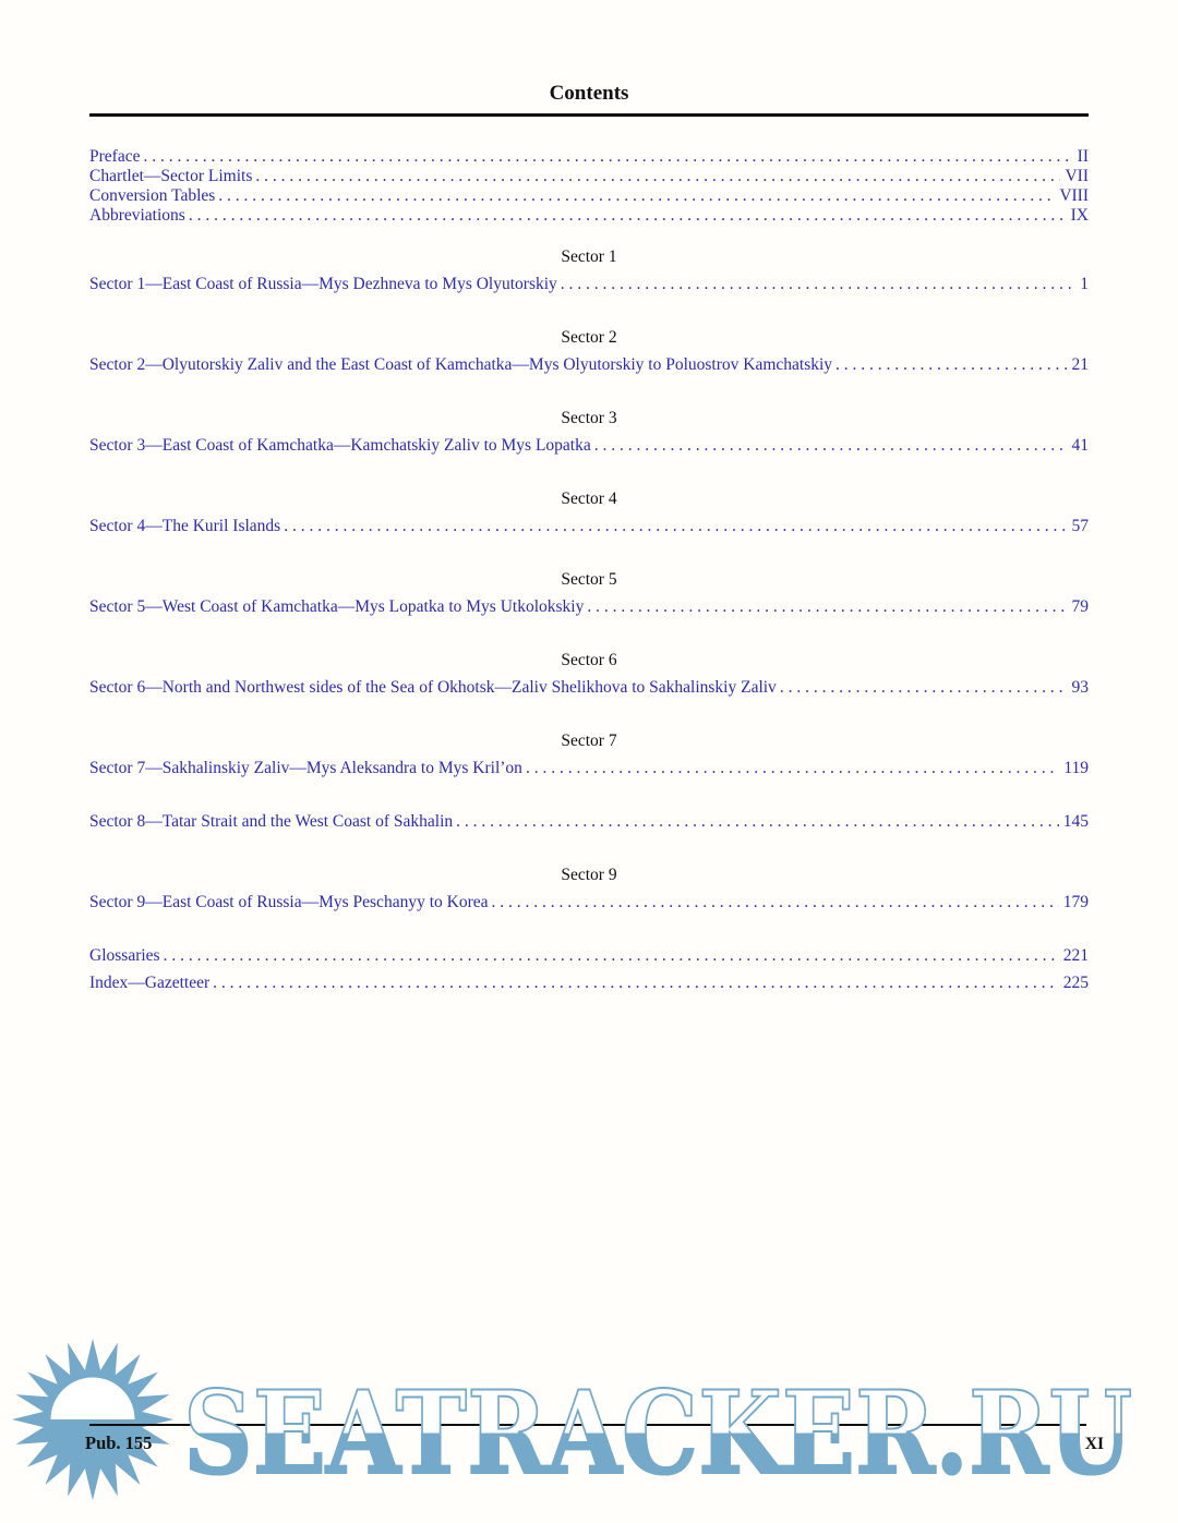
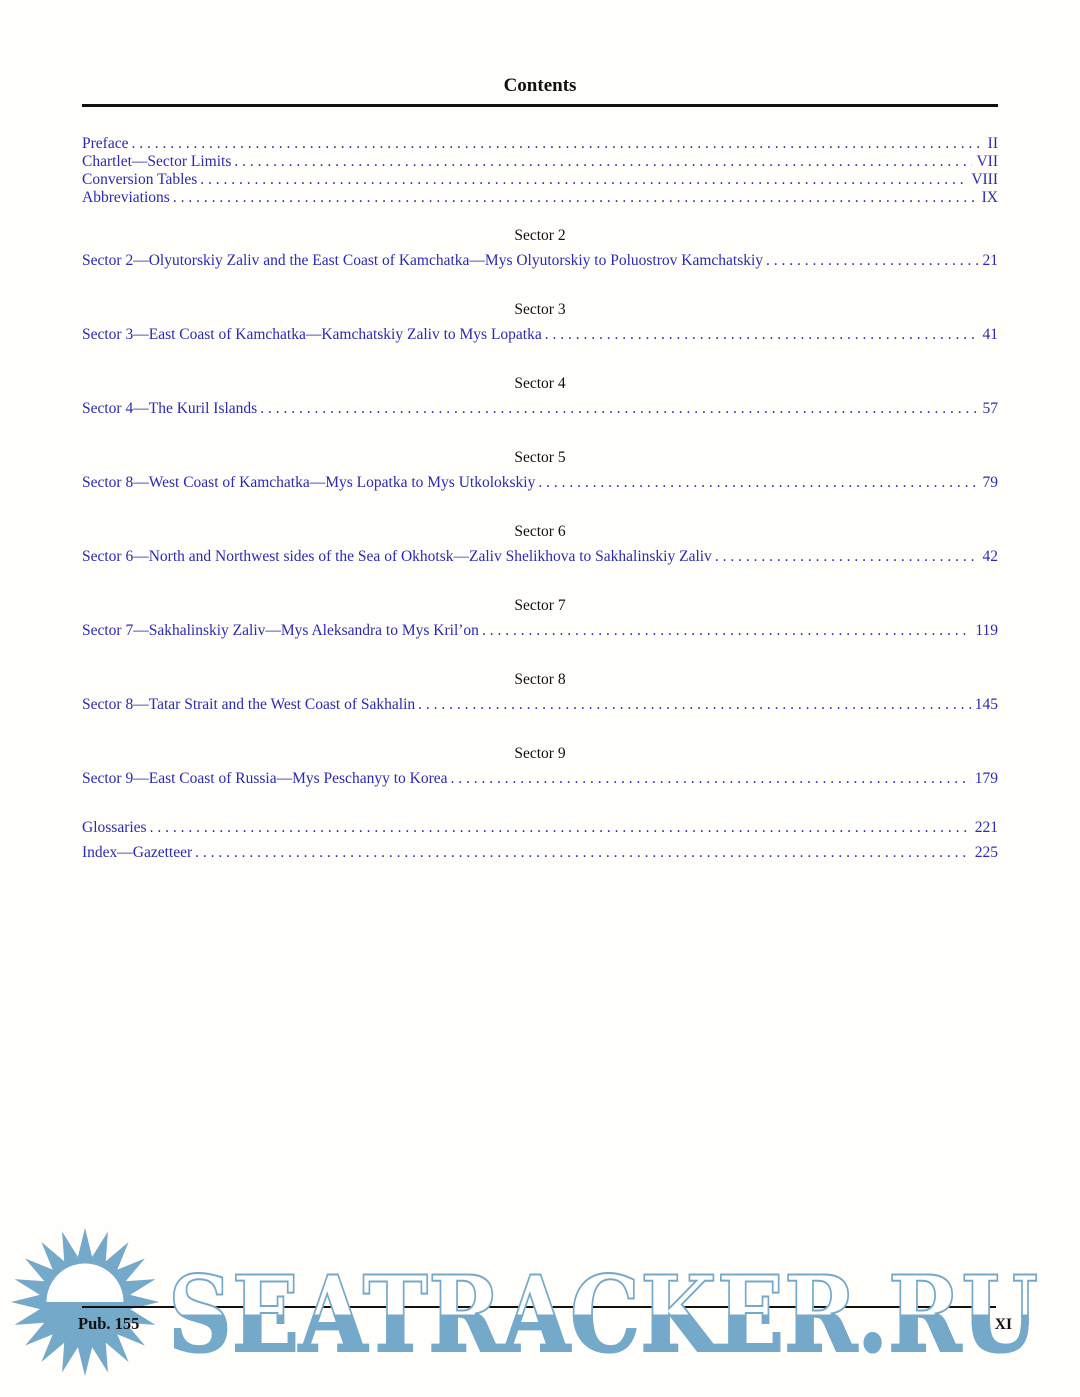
  Contents
  Preface
  II
  Chartlet—Sector Limits
  VII
  Conversion Tables
  VIII
  Abbreviations
  IX
- Sector 1
- Sector 1—East Coast of Russia—Mys Dezhneva to Mys Olyutorskiy
- 1
  Sector 2
  Sector 2—Olyutorskiy Zaliv and the East Coast of Kamchatka—Mys Olyutorskiy to Poluostrov Kamchatskiy
  21
  Sector 3
  Sector 3—East Coast of Kamchatka—Kamchatskiy Zaliv to Mys Lopatka
  41
  Sector 4
  Sector 4—The Kuril Islands
  57
  Sector 5
- Sector 5—West Coast of Kamchatka—Mys Lopatka to Mys Utkolokskiy
+ Sector 8—West Coast of Kamchatka—Mys Lopatka to Mys Utkolokskiy
  79
  Sector 6
  Sector 6—North and Northwest sides of the Sea of Okhotsk—Zaliv Shelikhova to Sakhalinskiy Zaliv
- 93
+ 42
  Sector 7
  Sector 7—Sakhalinskiy Zaliv—Mys Aleksandra to Mys Kril’on
  119
+ Sector 8
  Sector 8—Tatar Strait and the West Coast of Sakhalin
  145
  Sector 9
  Sector 9—East Coast of Russia—Mys Peschanyy to Korea
  179
  Glossaries
  221
  Index—Gazetteer
  225
  SEATRACKER.RU
  Pub. 155
  XI
